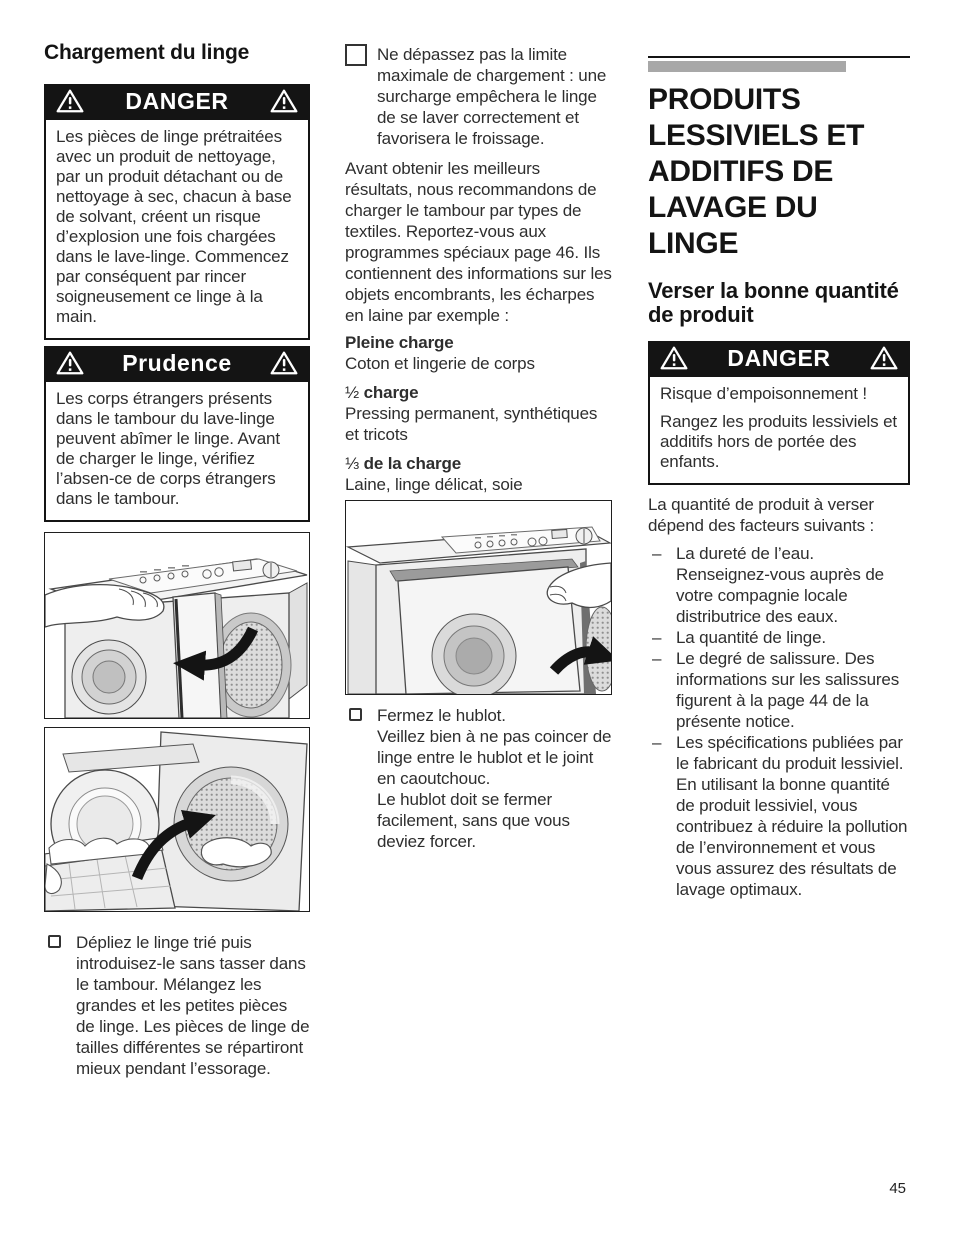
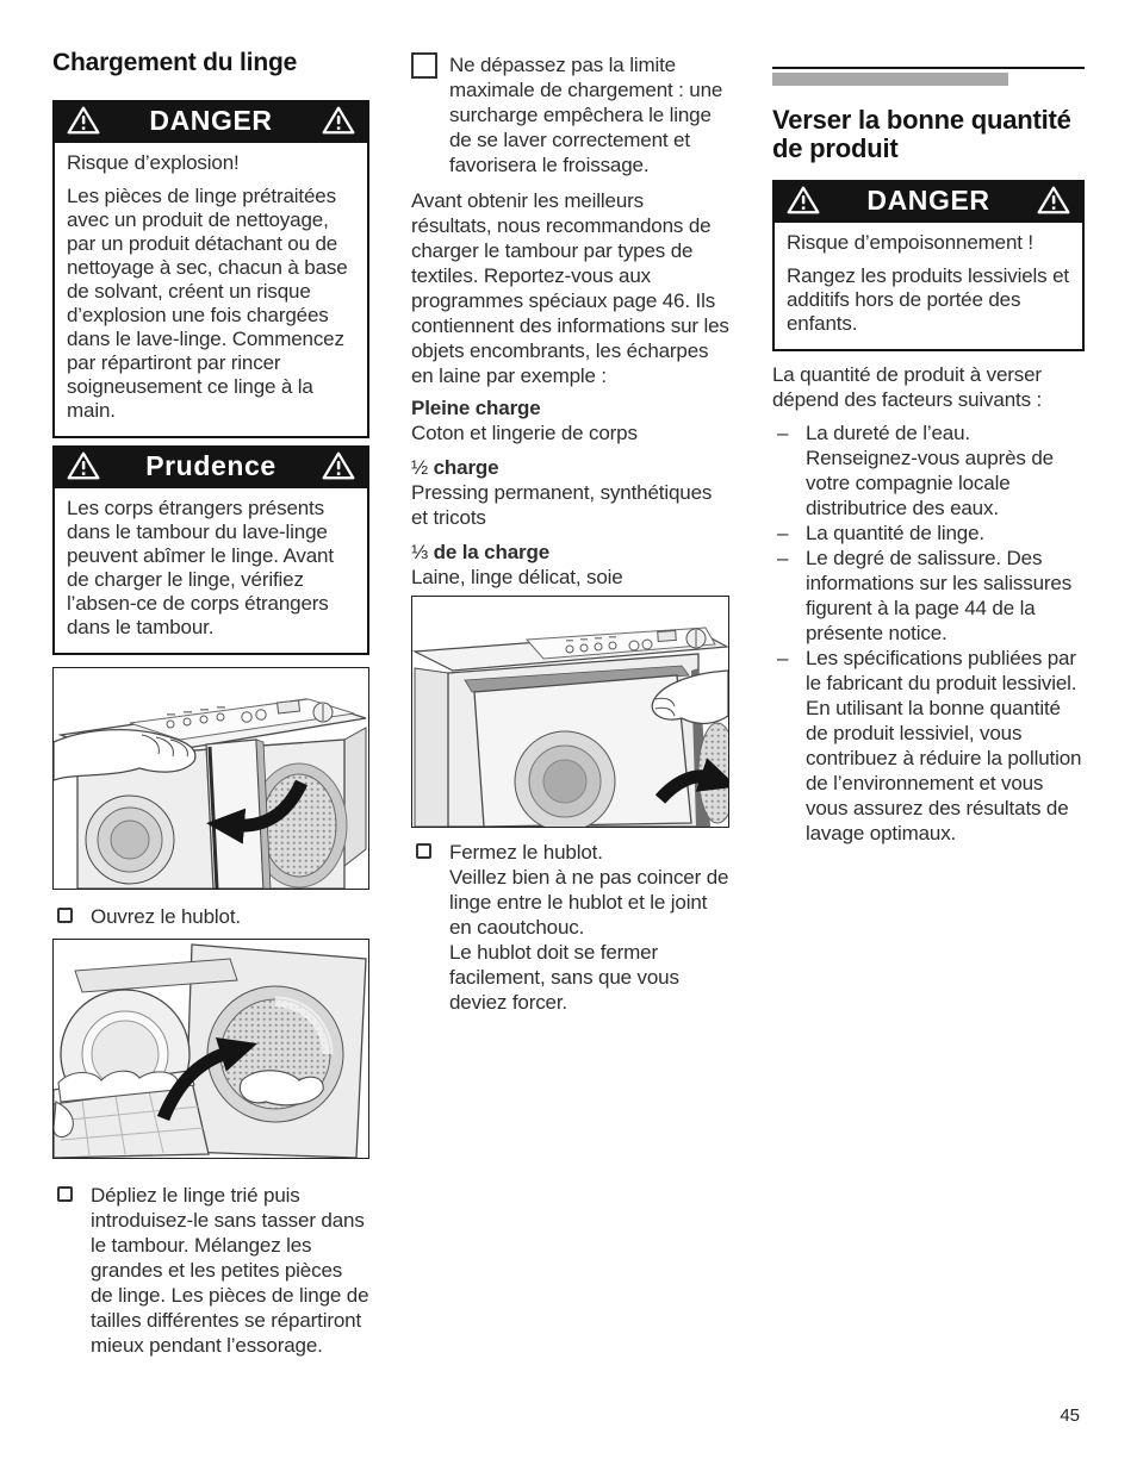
  Chargement du linge
  DANGER
+ Risque d’explosion!
- Les pièces de linge prétraitées avec un produit de nettoyage, par un produit détachant ou de nettoyage à sec, chacun à base de solvant, créent un risque d’explosion une fois chargées dans le lave-linge. Commencez par conséquent par rincer soigneusement ce linge à la main.
+ Les pièces de linge prétraitées avec un produit de nettoyage, par un produit détachant ou de nettoyage à sec, chacun à base de solvant, créent un risque d’explosion une fois chargées dans le lave-linge. Commencez par répartiront par rincer soigneusement ce linge à la main.
  Prudence
  Les corps étrangers présents dans le tambour du lave-linge peuvent abîmer le linge. Avant de charger le linge, vérifiez l’absen-ce de corps étrangers dans le tambour.
+ Ouvrez le hublot.
  Dépliez le linge trié puis introduisez-le sans tasser dans le tambour. Mélangez les grandes et les petites pièces de linge. Les pièces de linge de tailles différentes se répartiront mieux pendant l’essorage.
  Ne dépassez pas la limite maximale de chargement : une surcharge empêchera le linge de se laver correctement et favorisera le froissage.
  Avant obtenir les meilleurs résultats, nous recommandons de charger le tambour par types de textiles. Reportez-vous aux programmes spéciaux page 46. Ils contiennent des informations sur les objets encombrants, les écharpes en laine par exemple :
  Pleine charge
  Coton et lingerie de corps
  ½ charge
  Pressing permanent, synthétiques et tricots
  ⅓ de la charge
  Laine, linge délicat, soie
  Fermez le hublot.
  Veillez bien à ne pas coincer de linge entre le hublot et le joint en caoutchouc.
  Le hublot doit se fermer facilement, sans que vous deviez forcer.
- PRODUITS LESSIVIELS ET ADDITIFS DE LAVAGE DU LINGE
  Verser la bonne quantité de produit
  DANGER
  Risque d’empoisonnement !
  Rangez les produits lessiviels et additifs hors de portée des enfants.
  La quantité de produit à verser dépend des facteurs suivants :
  –
  La dureté de l’eau. Renseignez-vous auprès de votre compagnie locale distributrice des eaux.
  –
  La quantité de linge.
  –
  Le degré de salissure. Des informations sur les salissures figurent à la page 44 de la présente notice.
  –
  Les spécifications publiées par le fabricant du produit lessiviel. En utilisant la bonne quantité de produit lessiviel, vous contribuez à réduire la pollution de l’environnement et vous vous assurez des résultats de lavage optimaux.
  45
